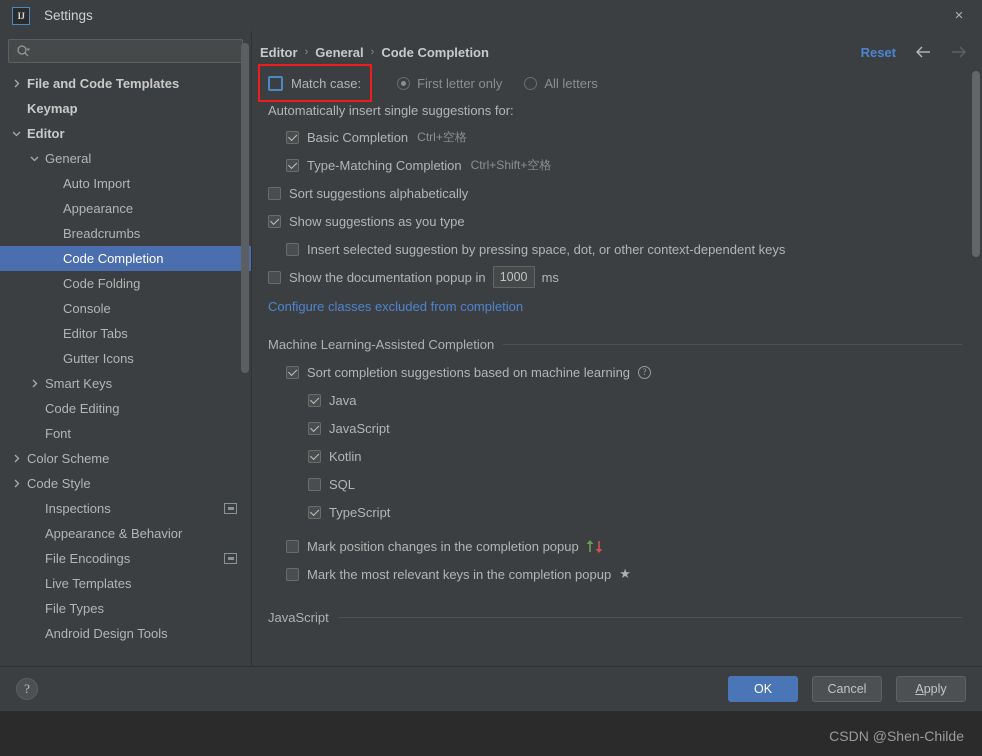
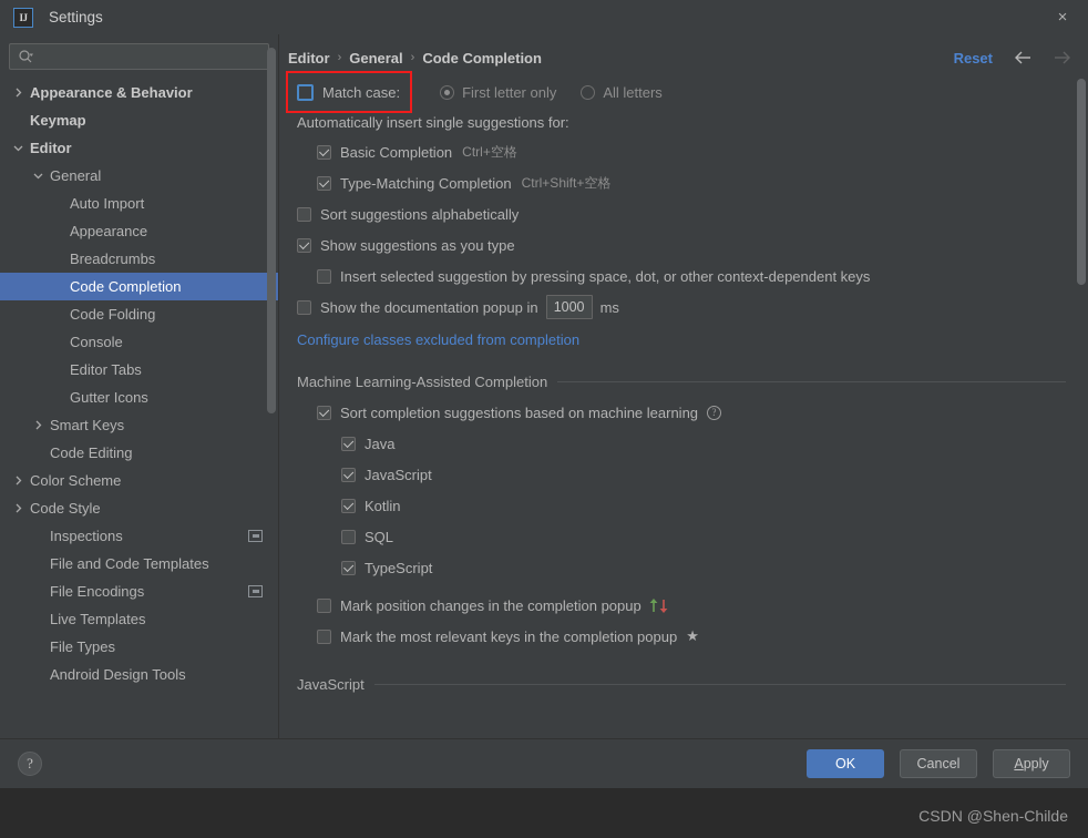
  IJ
  Settings
  ×
- File and Code Templates
+ Appearance & Behavior
  Keymap
  Editor
  General
  Auto Import
  Appearance
  Breadcrumbs
  Code Completion
  Code Folding
  Console
  Editor Tabs
  Gutter Icons
  Smart Keys
  Code Editing
- Font
  Color Scheme
  Code Style
  Inspections
- Appearance & Behavior
+ File and Code Templates
  File Encodings
  Live Templates
  File Types
  Android Design Tools
  Editor
  ›
  General
  ›
  Code Completion
  Reset
  Match case:
  First letter only
  All letters
  Automatically insert single suggestions for:
  Basic Completion
  Ctrl+空格
  Type-Matching Completion
  Ctrl+Shift+空格
  Sort suggestions alphabetically
  Show suggestions as you type
  Insert selected suggestion by pressing space, dot, or other context-dependent keys
  Show the documentation popup in
  1000
  ms
  Configure classes excluded from completion
  Machine Learning-Assisted Completion
  Sort completion suggestions based on machine learning
  ?
  Java
  JavaScript
  Kotlin
  SQL
  TypeScript
  Mark position changes in the completion popup
  Mark the most relevant keys in the completion popup
  ★
  JavaScript
  ?
  OK
  Cancel
  A
  pply
  CSDN @Shen-Childe
